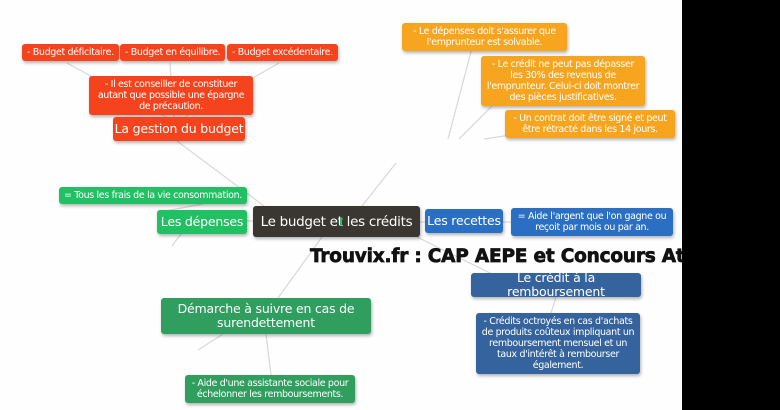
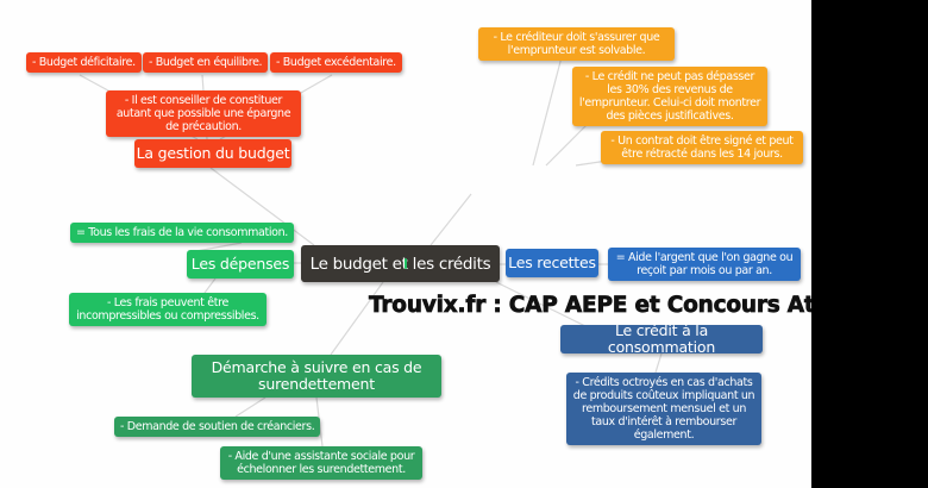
  - Budget déficitaire.
  - Budget en équilibre.
  - Budget excédentaire.
  - Il est conseiller de constituer autant que possible une épargne de précaution.
  La gestion du budget
- - Le dépenses doit s'assurer que l'emprunteur est solvable.
+ - Le créditeur doit s'assurer que l'emprunteur est solvable.
  - Le crédit ne peut pas dépasser les 30% des revenus de l'emprunteur. Celui-ci doit montrer des pièces justificatives.
  - Un contrat doit être signé et peut être rétracté dans les 14 jours.
  Le budget e les crédits
  = Tous les frais de la vie consommation.
  Les dépenses
+ - Les frais peuvent être incompressibles ou compressibles.
  Les recettes
  = Aide l'argent que l'on gagne ou reçoit par mois ou par an.
  Démarche à suivre en cas de surendettement
+ - Demande de soutien de créanciers.
- - Aide d'une assistante sociale pour échelonner les remboursements.
+ - Aide d'une assistante sociale pour échelonner les surendettement.
- Le crédit à la remboursement
+ Le crédit à la consommation
  - Crédits octroyés en cas d'achats de produits coûteux impliquant un remboursement mensuel et un taux d'intérêt à rembourser également.
  Trouvix.fr : CAP AEPE et Concours At
